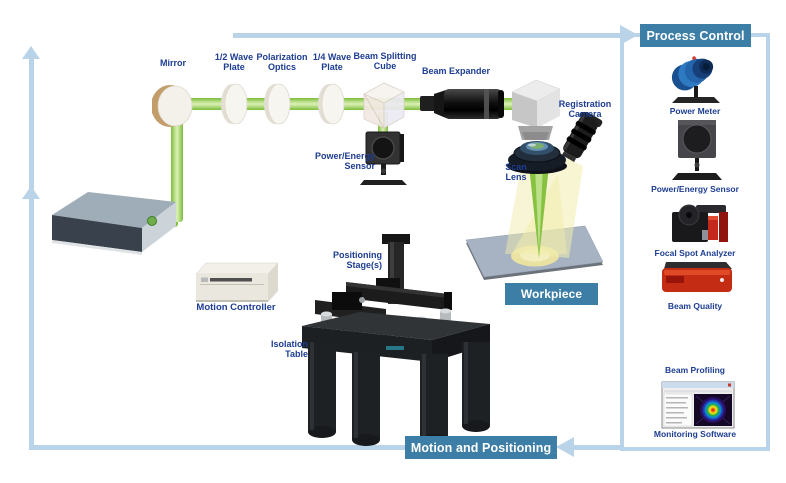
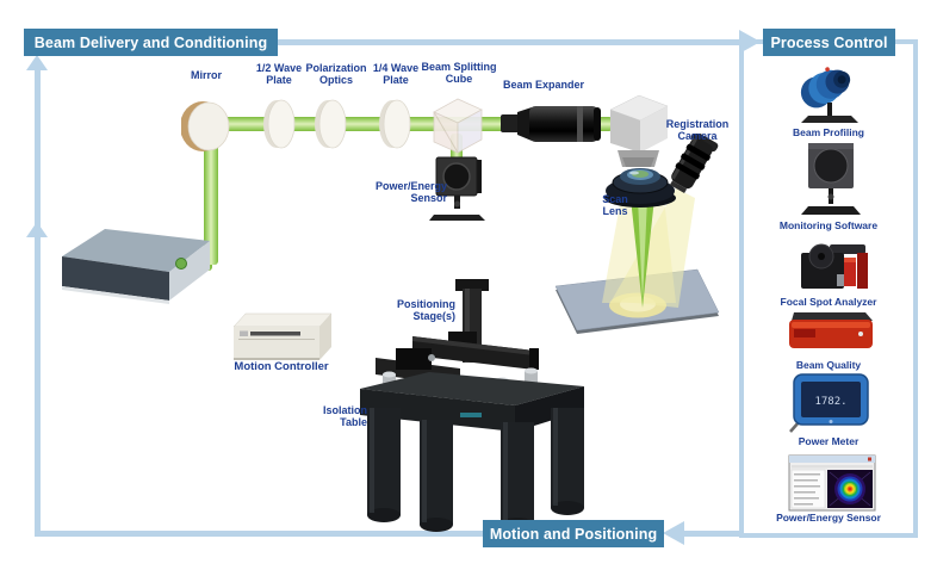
+ Beam Delivery and Conditioning
  Process Control
  Motion and Positioning
- Workpiece
  Mirror
  1/2 Wave
  Plate
  Polarization
  Optics
  1/4 Wave
  Plate
  Beam Splitting
  Cube
  Beam Expander
  Power/Energy
  Sensor
  Registration
  Camera
  Scan
  Lens
  Motion Controller
  Positioning
  Stage(s)
  Isolation
  Table
- Power Meter
+ Beam Profiling
- Power/Energy Sensor
+ Monitoring Software
  Focal Spot Analyzer
  Beam Quality
+ 1782.
- Beam Profiling
+ Power Meter
- Monitoring Software
+ Power/Energy Sensor
